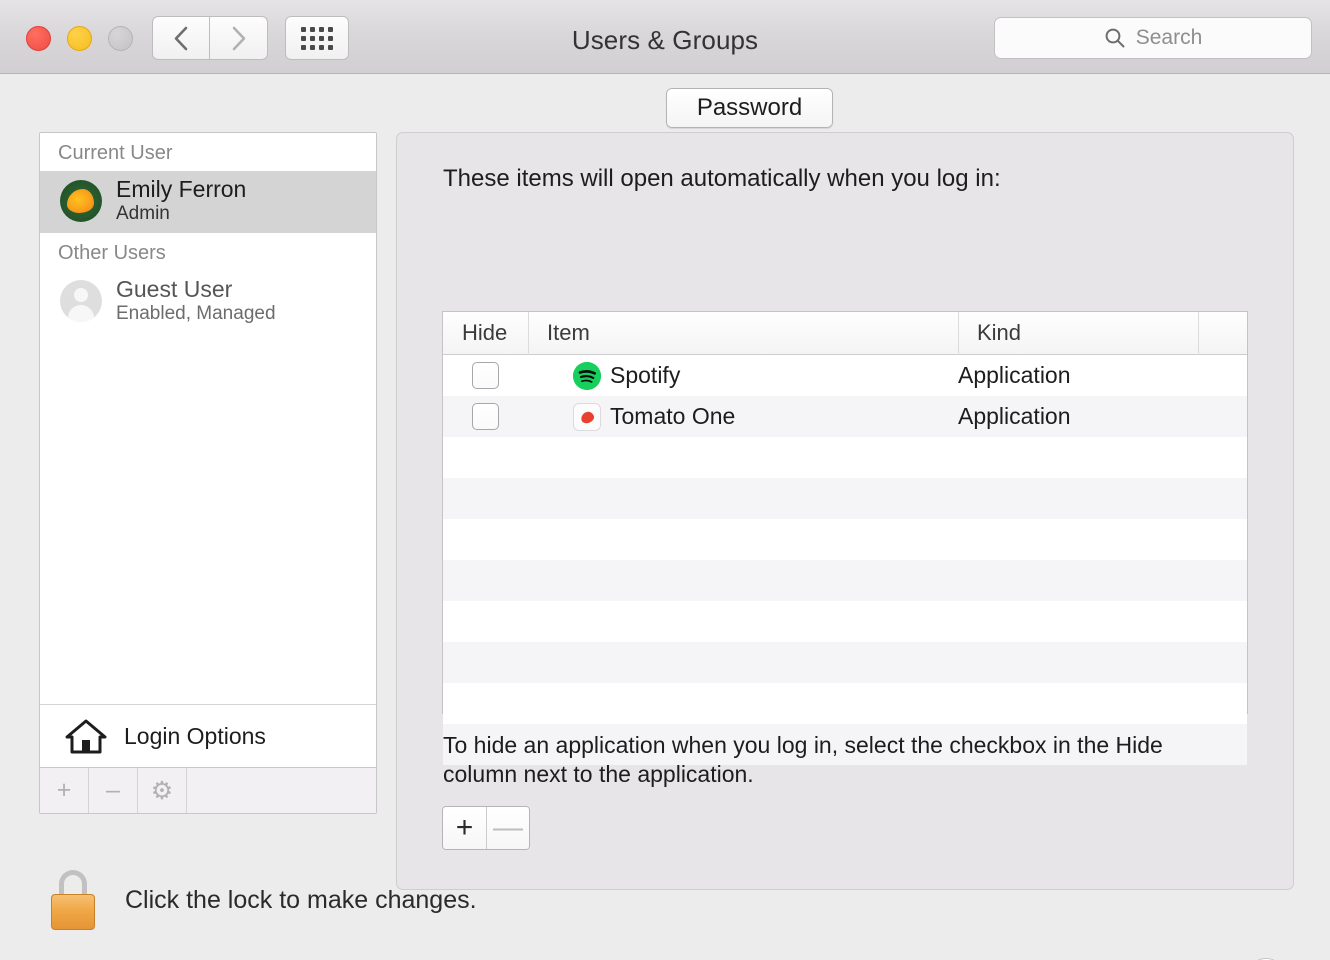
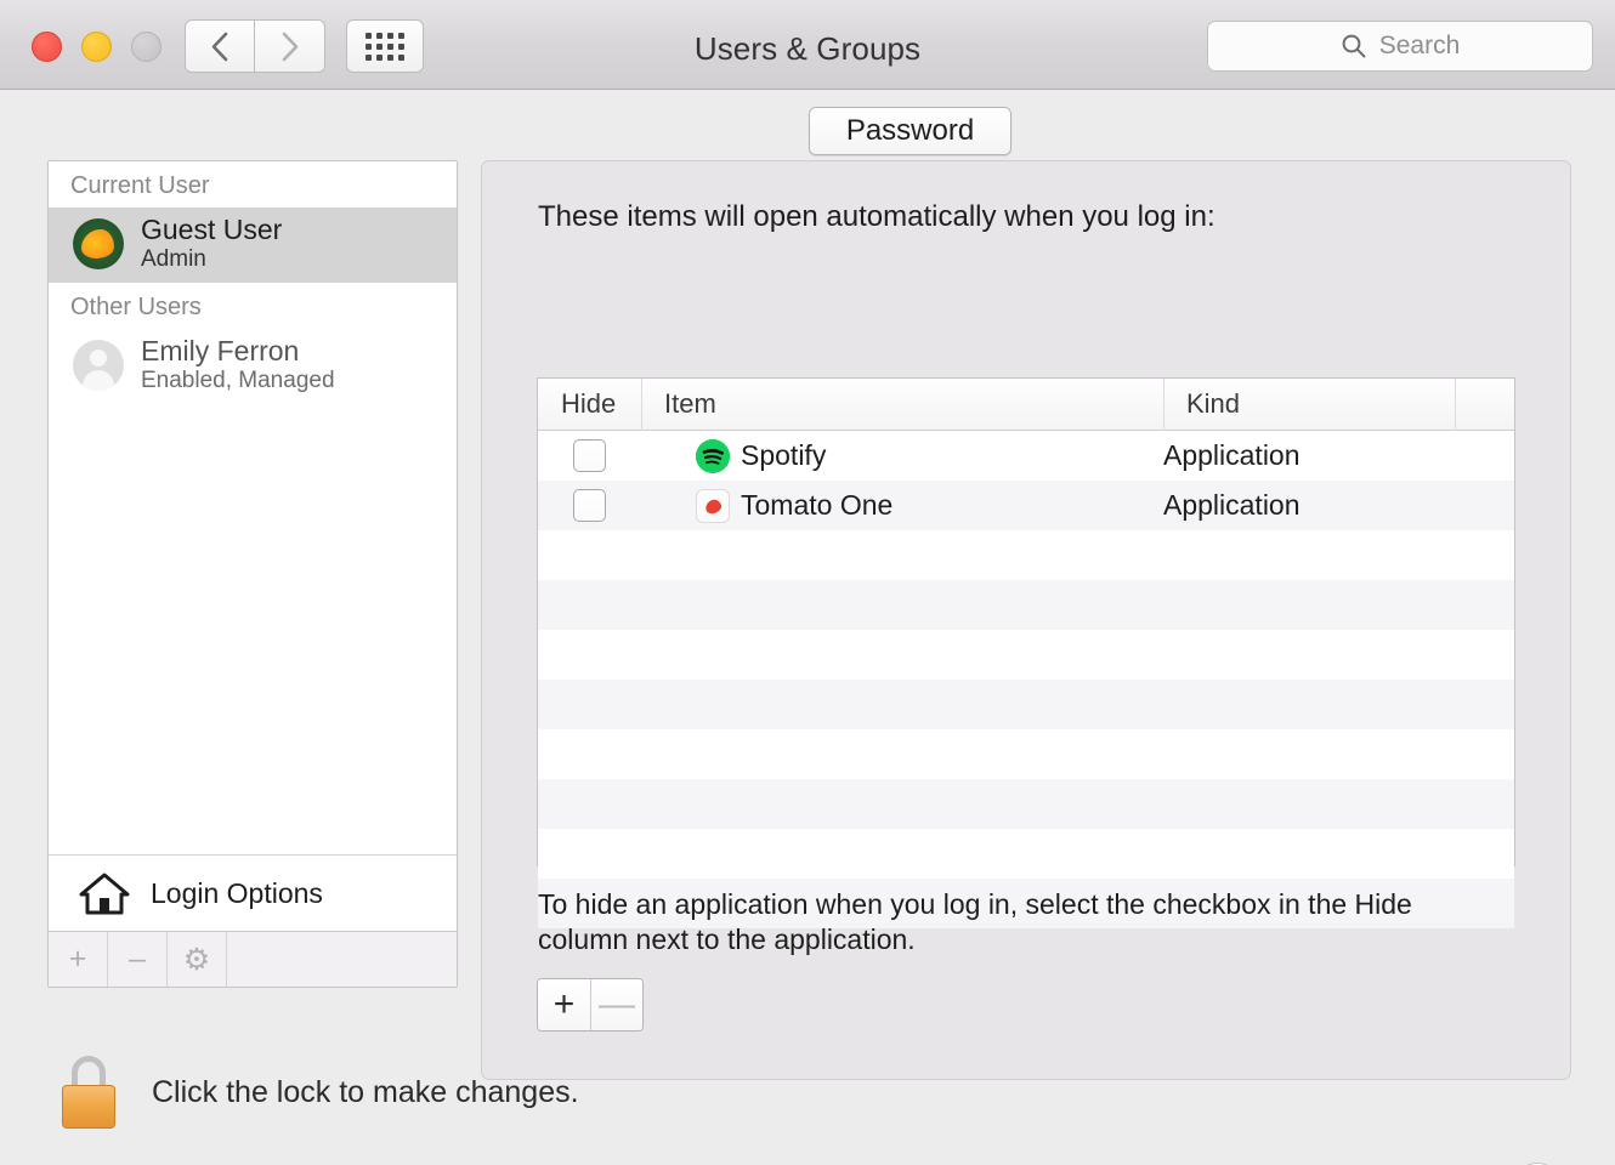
  Users & Groups
  Search
  Current User
- Emily Ferron
+ Guest User
  Admin
  Other Users
- Guest User
+ Emily Ferron
  Enabled, Managed
  Login Options
  +
  –
  ⚙
  Password
  These items will open automatically when you log in:
  Hide
  Item
  Kind
  Spotify
  Application
  Tomato One
  Application
  To hide an application when you log in, select the checkbox in the Hide column next to the application.
  +
  —
  Click the lock to make changes.
